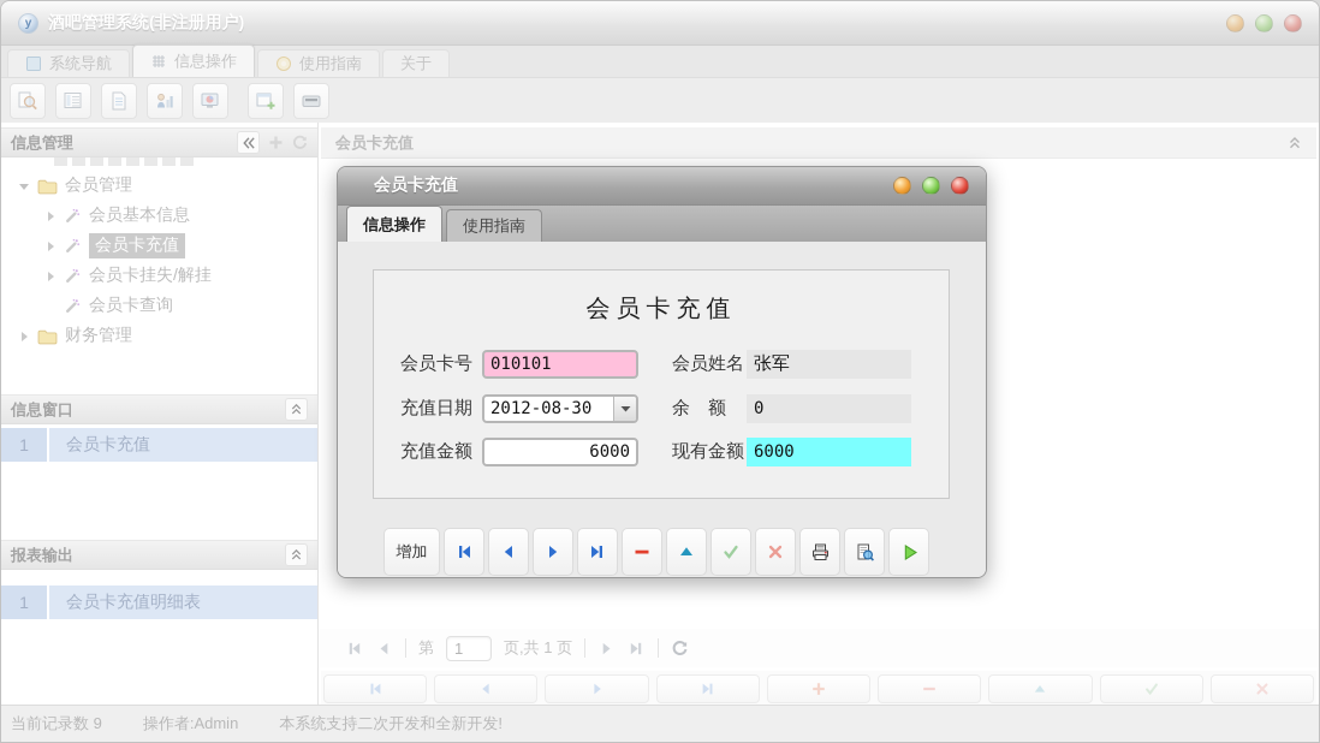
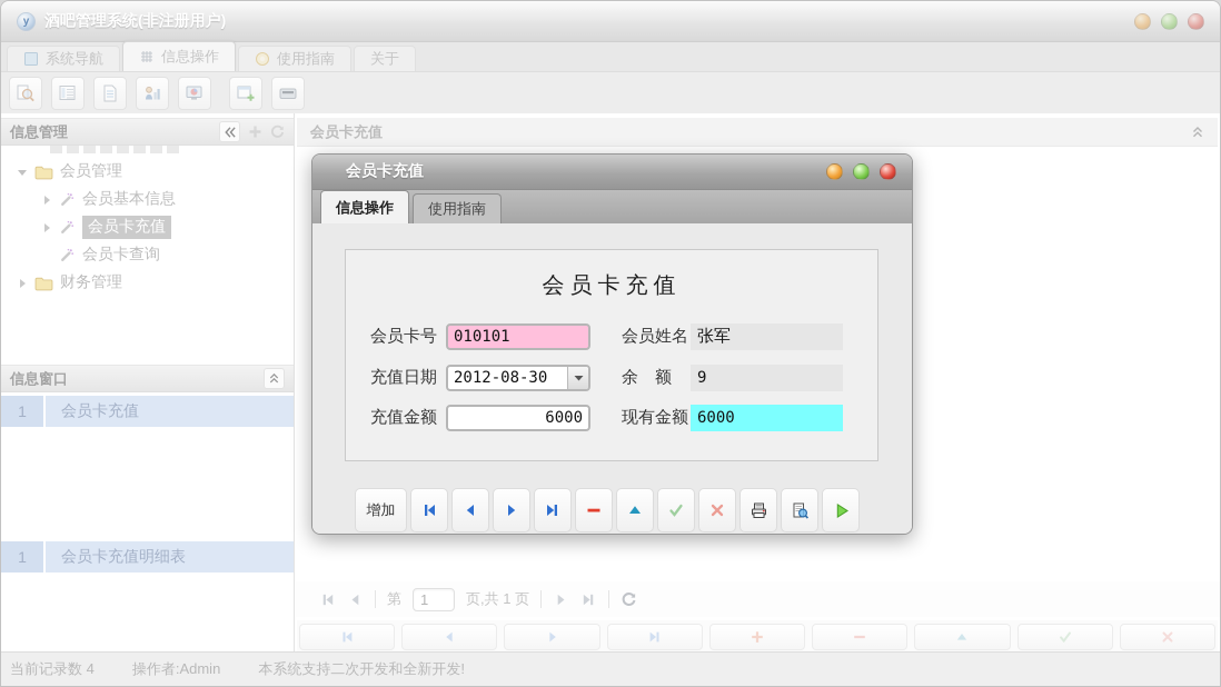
  y
  酒吧管理系统(非注册用户)
  系统导航
  信息操作
  使用指南
  关于
  信息管理
  会员管理
  会员基本信息
  会员卡充值
- 会员卡挂失/解挂
  会员卡查询
  财务管理
  信息窗口
  1
  会员卡充值
- 报表输出
  1
  会员卡充值明细表
  会员卡充值
  第
  1
  页,共 1 页
- 当前记录数 9
+ 当前记录数 4
  操作者:Admin
  本系统支持二次开发和全新开发!
  会员卡充值
  信息操作
  使用指南
  会员卡充值
  会员卡号
  010101
  会员姓名
  张军
  充值日期
  2012-08-30
  余 额
- 0
+ 9
  充值金额
  6000
  现有金额
  6000
  增加
